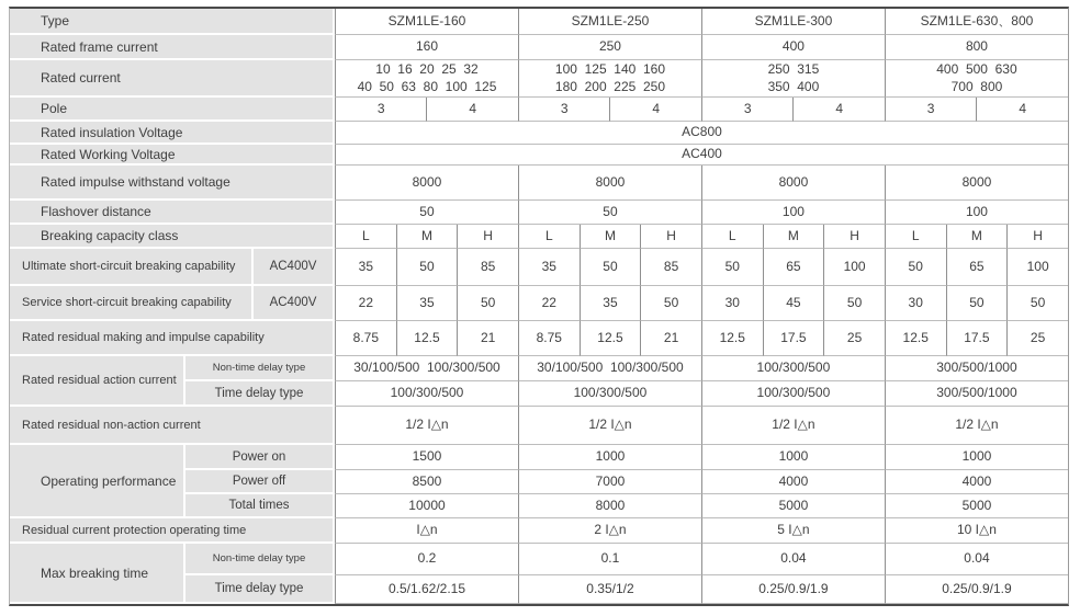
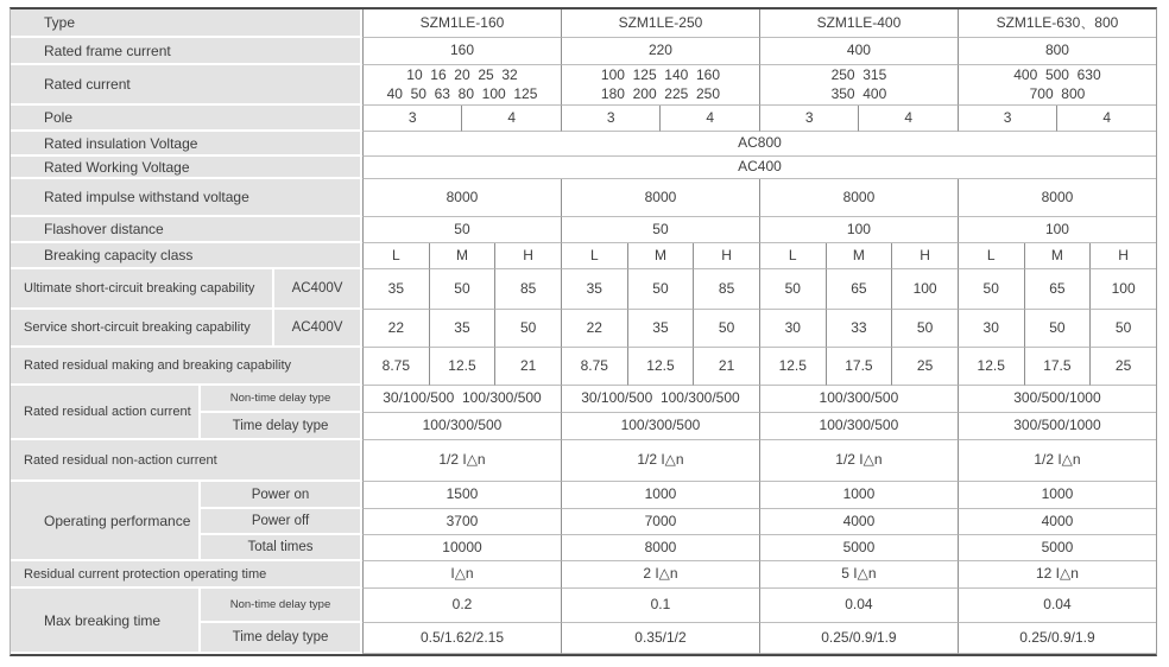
- Type	SZM1LE-160	SZM1LE-250	SZM1LE-300	SZM1LE-630、800
+ Type	SZM1LE-160	SZM1LE-250	SZM1LE-400	SZM1LE-630、800
- Rated frame current	160	250	400	800
+ Rated frame current	160	220	400	800
  Rated current	10 16 20 25 32 40 50 63 80 100 125	100 125 140 160 180 200 225 250	250 315 350 400	400 500 630 700 800
  Pole	3	4	3	4	3	4	3	4
  Rated insulation Voltage	AC800
  Rated Working Voltage	AC400
  Rated impulse withstand voltage	8000	8000	8000	8000
  Flashover distance	50	50	100	100
  Breaking capacity class	L	M	H	L	M	H	L	M	H	L	M	H
  Ultimate short-circuit breaking capability	AC400V	35	50	85	35	50	85	50	65	100	50	65	100
- Service short-circuit breaking capability	AC400V	22	35	50	22	35	50	30	45	50	30	50	50
+ Service short-circuit breaking capability	AC400V	22	35	50	22	35	50	30	33	50	30	50	50
- Rated residual making and impulse capability	8.75	12.5	21	8.75	12.5	21	12.5	17.5	25	12.5	17.5	25
+ Rated residual making and breaking capability	8.75	12.5	21	8.75	12.5	21	12.5	17.5	25	12.5	17.5	25
  Rated residual action current	Non-time delay type	30/100/500 100/300/500	30/100/500 100/300/500	100/300/500	300/500/1000
  Time delay type	100/300/500	100/300/500	100/300/500	300/500/1000
  Rated residual non-action current	1/2 I△n	1/2 I△n	1/2 I△n	1/2 I△n
  Operating performance	Power on	1500	1000	1000	1000
- Power off	8500	7000	4000	4000
+ Power off	3700	7000	4000	4000
  Total times	10000	8000	5000	5000
- Residual current protection operating time	I△n	2 I△n	5 I△n	10 I△n
+ Residual current protection operating time	I△n	2 I△n	5 I△n	12 I△n
  Max breaking time	Non-time delay type	0.2	0.1	0.04	0.04
  Time delay type	0.5/1.62/2.15	0.35/1/2	0.25/0.9/1.9	0.25/0.9/1.9
